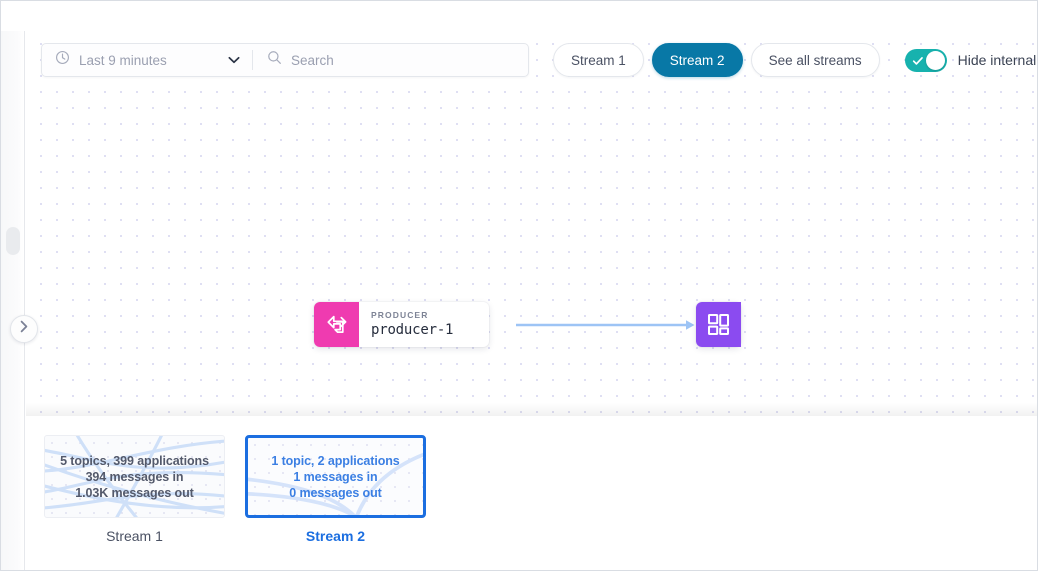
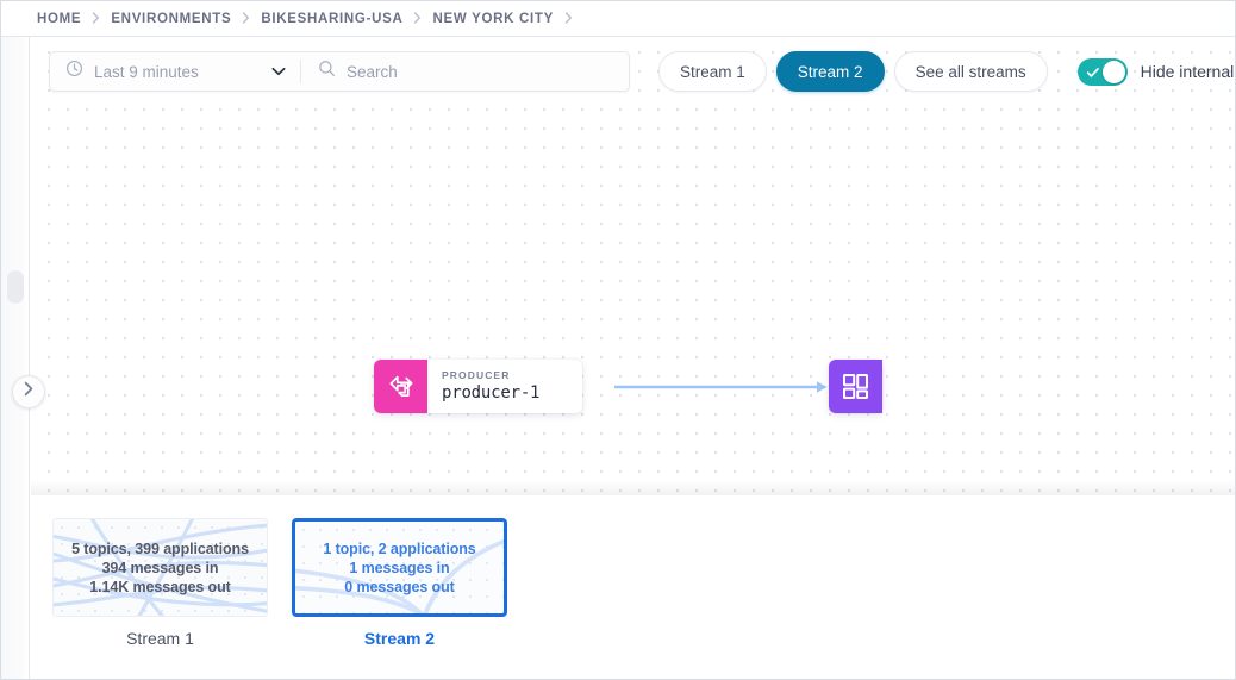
+ HOME
+ ENVIRONMENTS
+ BIKESHARING-USA
+ NEW YORK CITY
  Last 9 minutes
  Search
  Stream 1
  Stream 2
  See all streams
  PRODUCER
  producer-1
  5 topics, 399 applications
  394 messages in
- 1.03K messages out
+ 1.14K messages out
  Stream 1
  1 topic, 2 applications
  1 messages in
  0 messages out
  Stream 2
